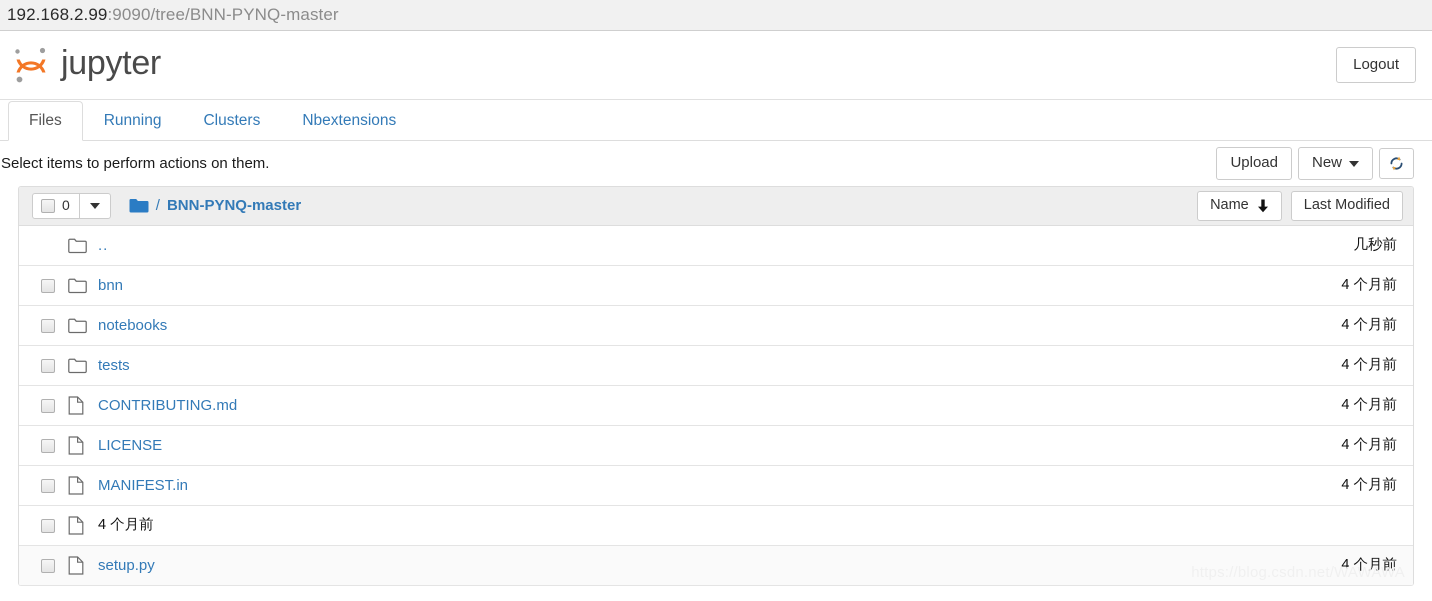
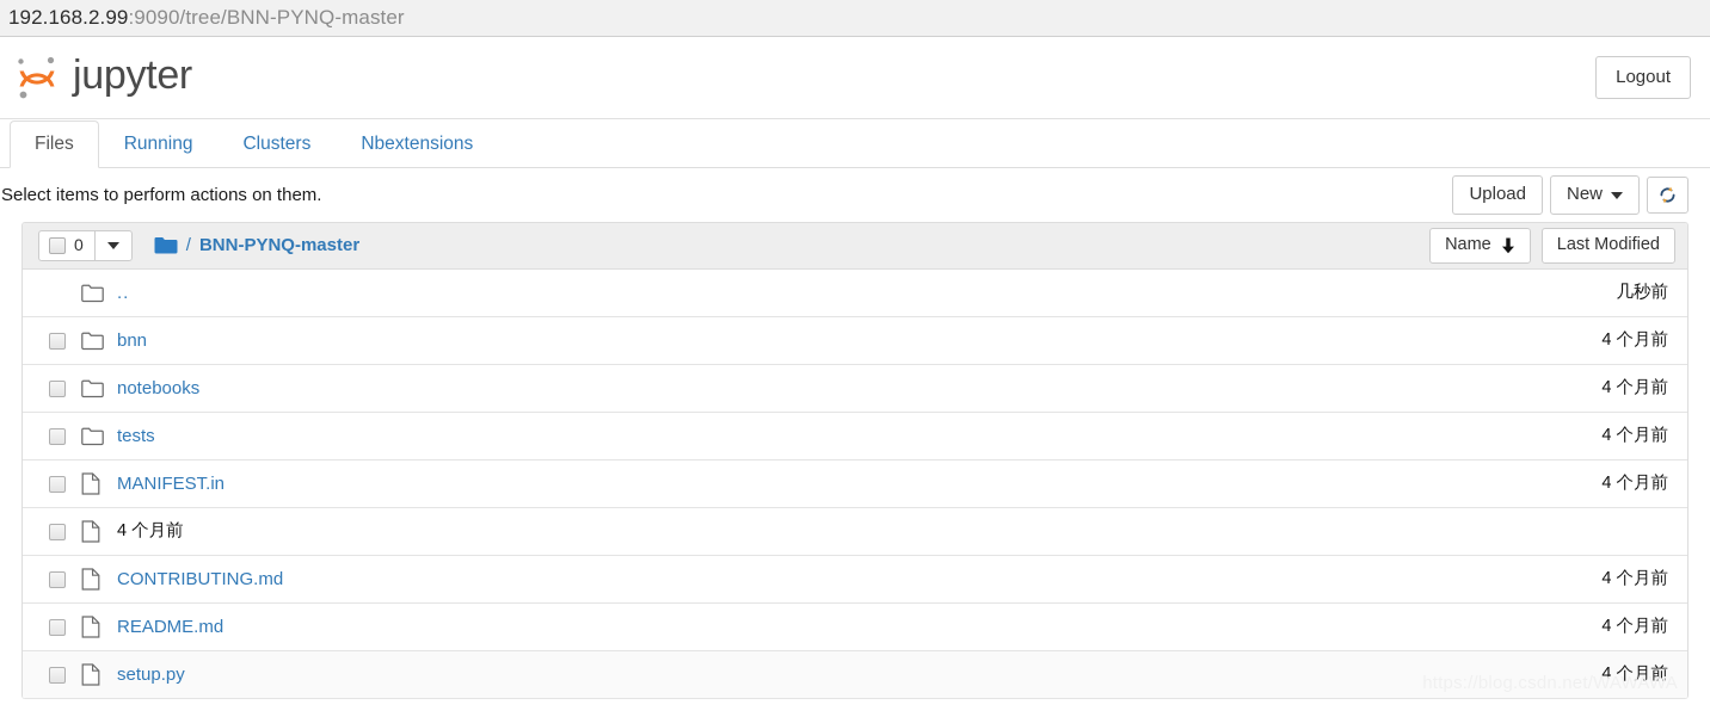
  192.168.2.99
  :9090/tree/BNN-PYNQ-master
  jupyter
  Logout
  Files
  Running
  Clusters
  Nbextensions
  Select items to perform actions on them.
  Upload
  New
  0
  /
  BNN-PYNQ-master
  Name
  Last Modified
  ..
  几秒前
  bnn
  4 个月前
  notebooks
  4 个月前
  tests
  4 个月前
- CONTRIBUTING.md
+ MANIFEST.in
  4 个月前
- LICENSE
  4 个月前
- MANIFEST.in
+ CONTRIBUTING.md
  4 个月前
+ README.md
  4 个月前
  setup.py
  4 个月前
  https://blog.csdn.net/WAWAWA
